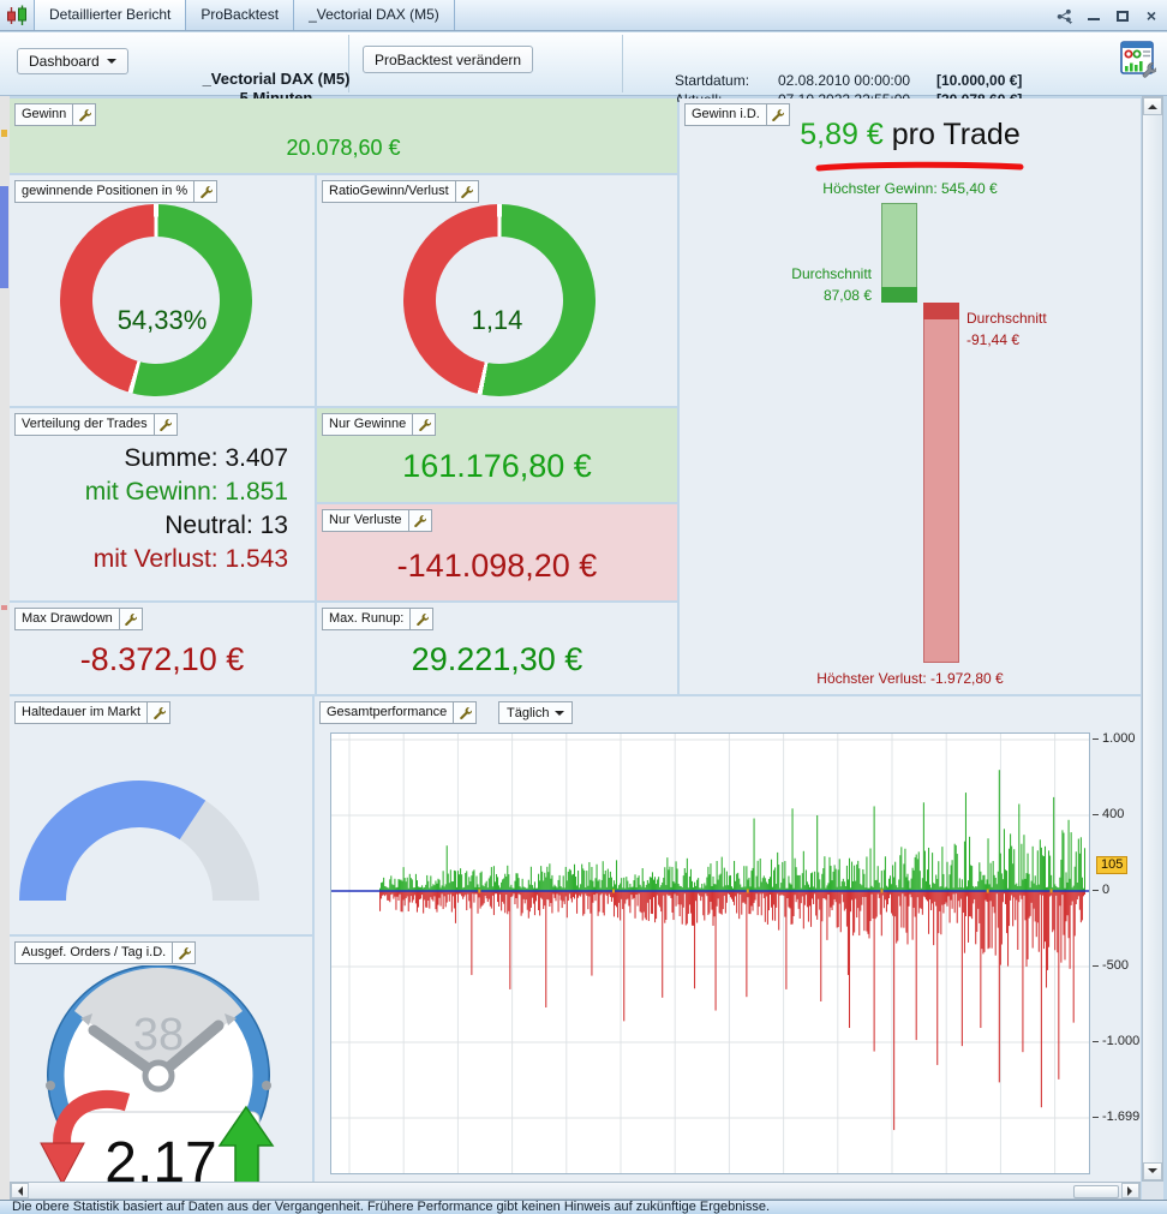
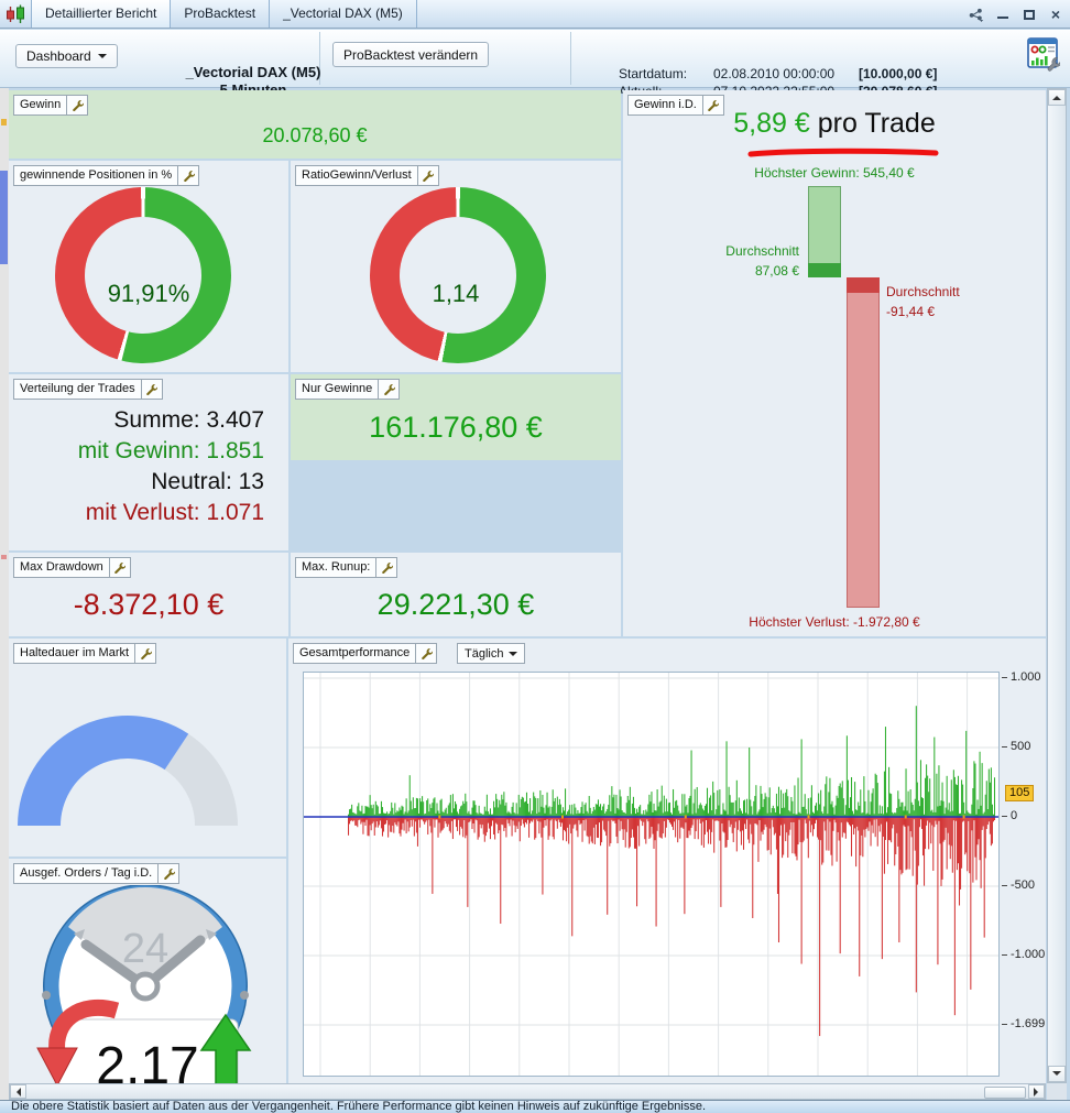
  Detaillierter Bericht
  ProBacktest
  _Vectorial DAX (M5)
  ×
  Dashboard
  _Vectorial DAX (M5)
  ProBacktest verändern
  Startdatum:
  02.08.2010 00:00:00
  [10.000,00 €]
  Gewinn
  20.078,60 €
  gewinnende Positionen in %
- 54,33%
+ 91,91%
  RatioGewinn/Verlust
  1,14
  Verteilung der Trades
  Summe: 3.407
  mit Gewinn: 1.851
  Neutral: 13
- mit Verlust: 1.543
+ mit Verlust: 1.071
  Nur Gewinne
  161.176,80 €
- Nur Verluste
- -141.098,20 €
  Max Drawdown
  -8.372,10 €
  Max. Runup:
  29.221,30 €
  Gewinn i.D.
  5,89 € pro Trade
  Höchster Gewinn: 545,40 €
  Durchschnitt
  87,08 €
  Durchschnitt
  -91,44 €
  Höchster Verlust: -1.972,80 €
  Haltedauer im Markt
  Ausgef. Orders / Tag i.D.
- 38
+ 24
  2,17
  Gesamtperformance
  Täglich
  1.000
- 400
+ 500
  0
  -500
  -1.000
  -1.699
  105
  Die obere Statistik basiert auf Daten aus der Vergangenheit. Frühere Performance gibt keinen Hinweis auf zukünftige Ergebnisse.
